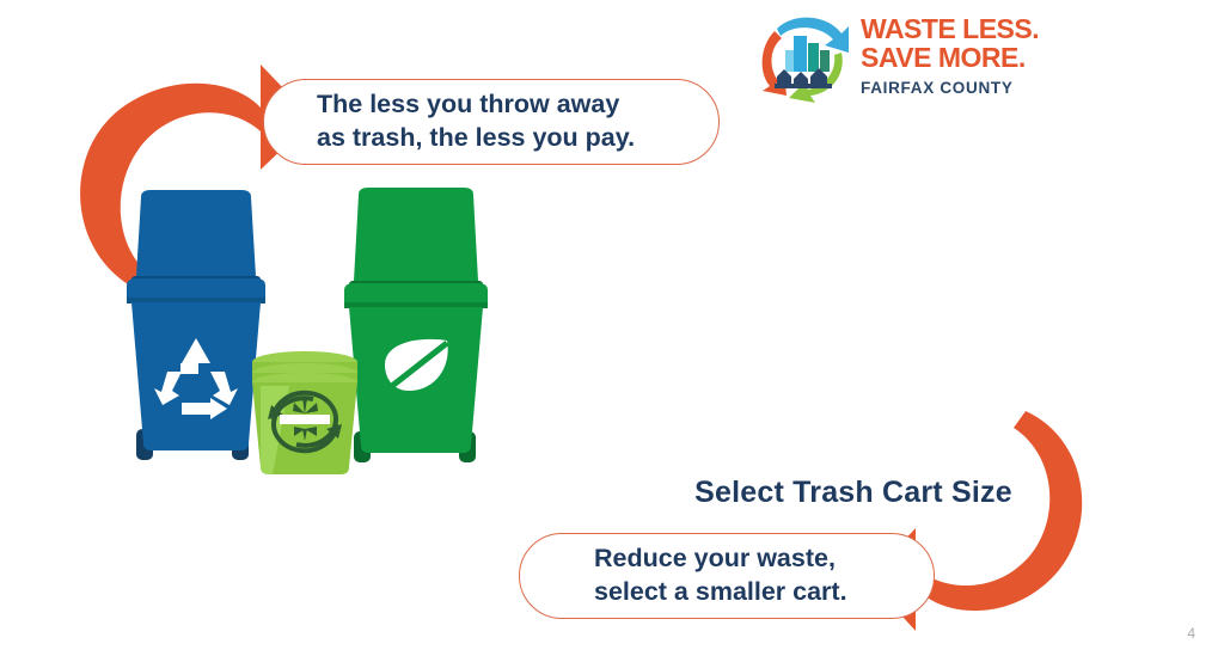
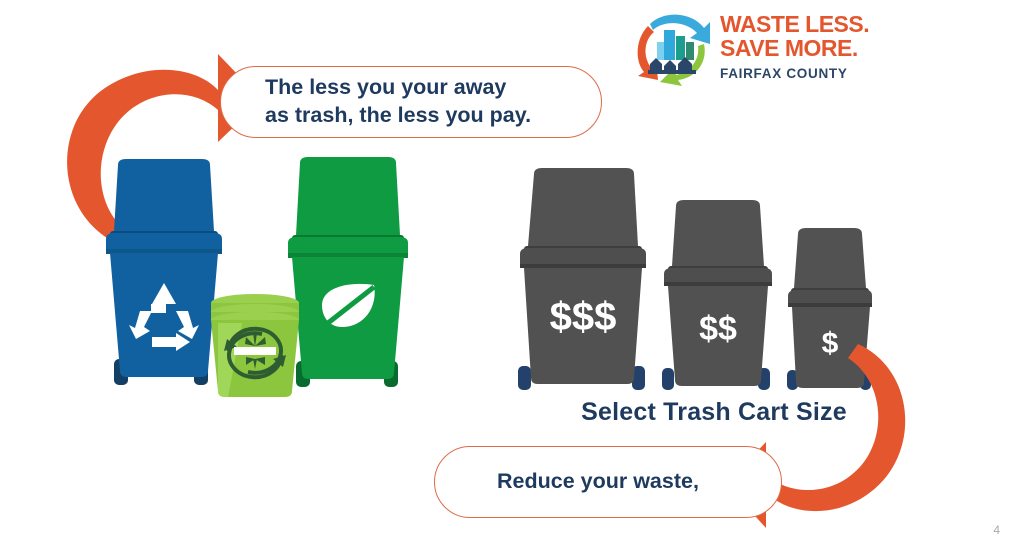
  WASTE LESS.
  SAVE MORE.
  FAIRFAX COUNTY
- The less you throw away
+ The less you your away
  as trash, the less you pay.
+ $$$
+ $$
+ $
  Select Trash Cart Size
  Reduce your waste,
- select a smaller cart.
  4
